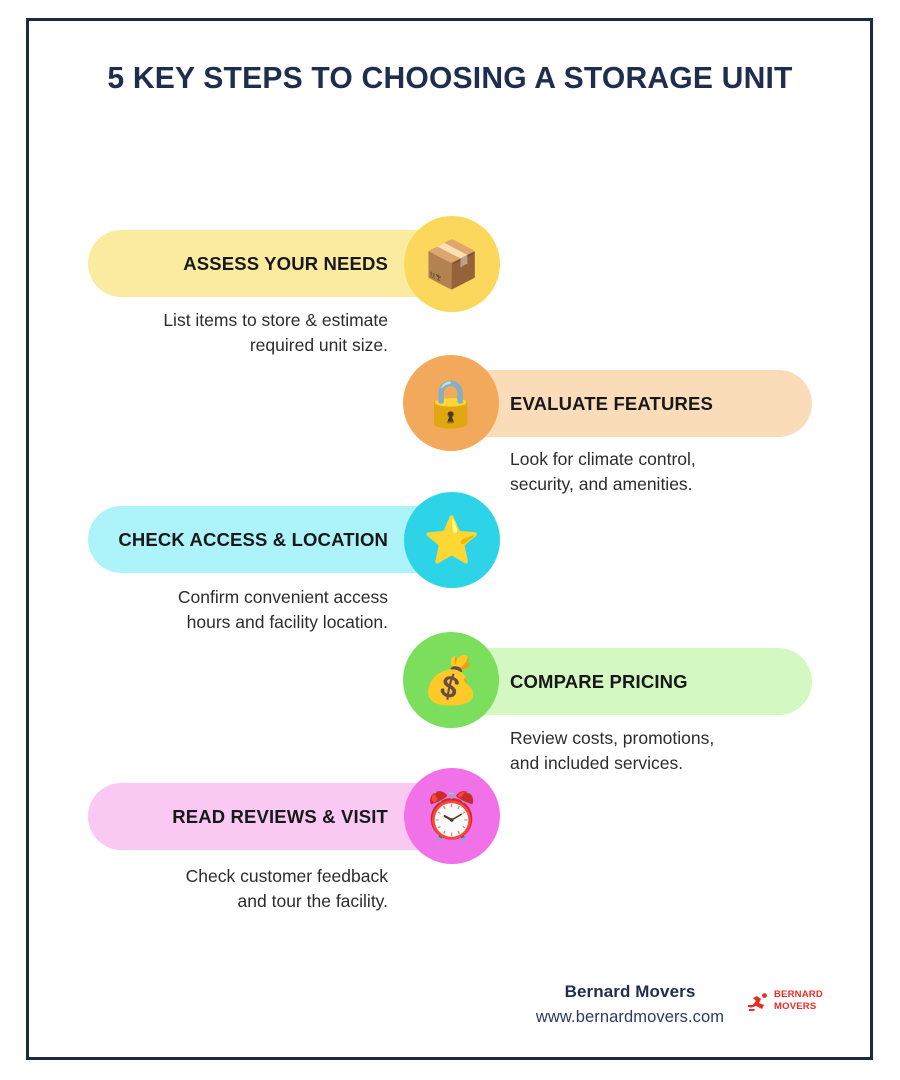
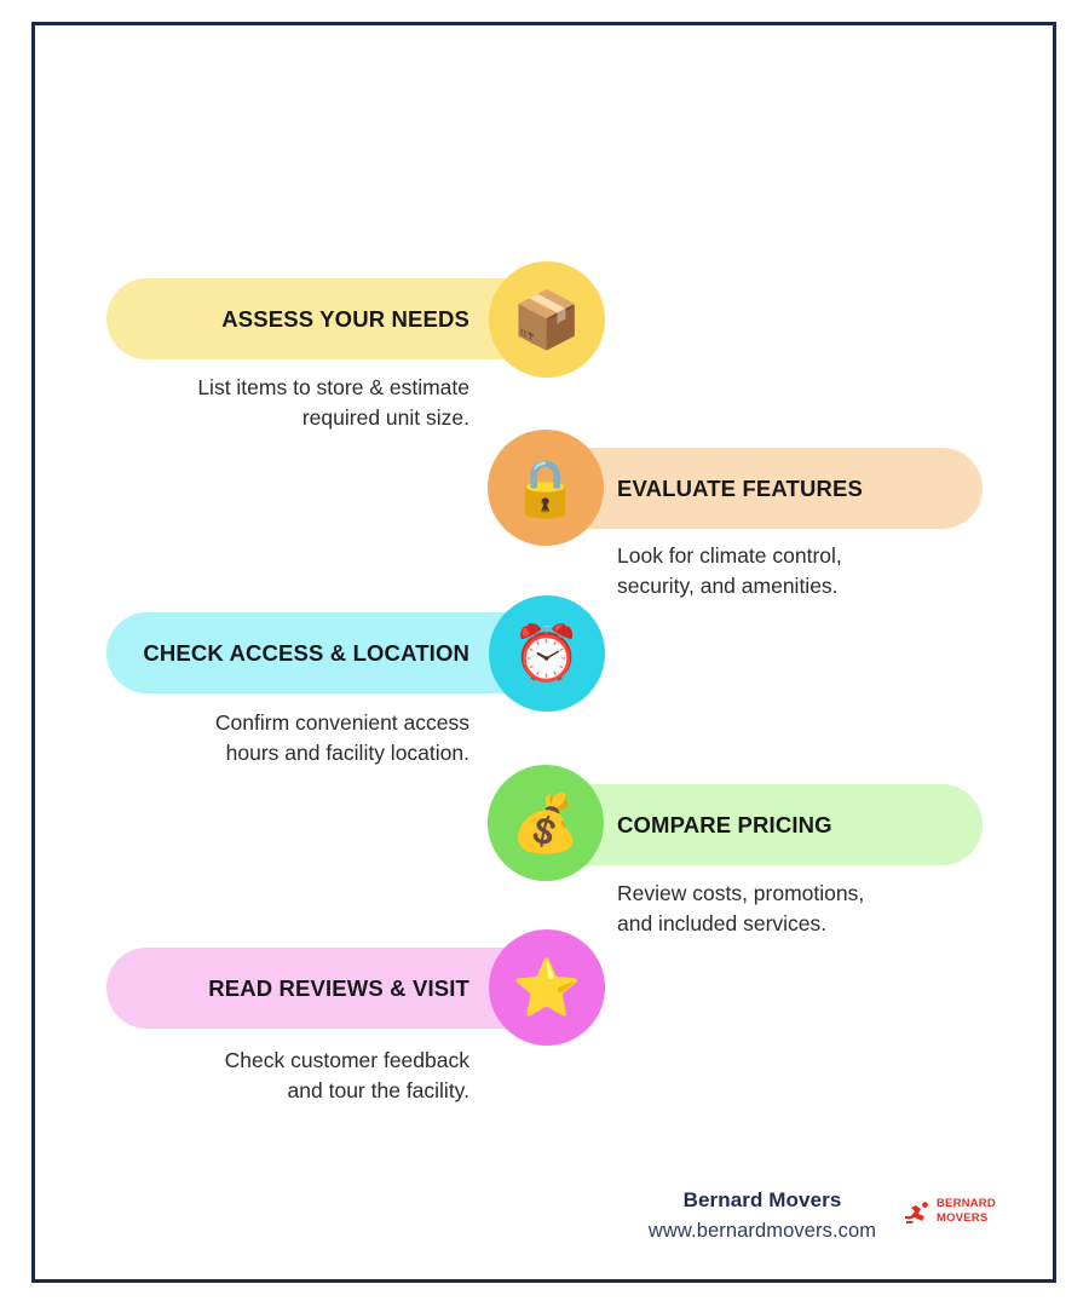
- 5 KEY STEPS TO CHOOSING A STORAGE UNIT
  ASSESS YOUR NEEDS
  📦
  List items to store & estimate
  required unit size.
  EVALUATE FEATURES
  🔒
  Look for climate control,
  security, and amenities.
  CHECK ACCESS & LOCATION
- ⭐
+ ⏰
  Confirm convenient access
  hours and facility location.
  COMPARE PRICING
  💰
  Review costs, promotions,
  and included services.
  READ REVIEWS & VISIT
- ⏰
+ ⭐
  Check customer feedback
  and tour the facility.
  Bernard Movers
  www.bernardmovers.com
  BERNARD
  MOVERS
